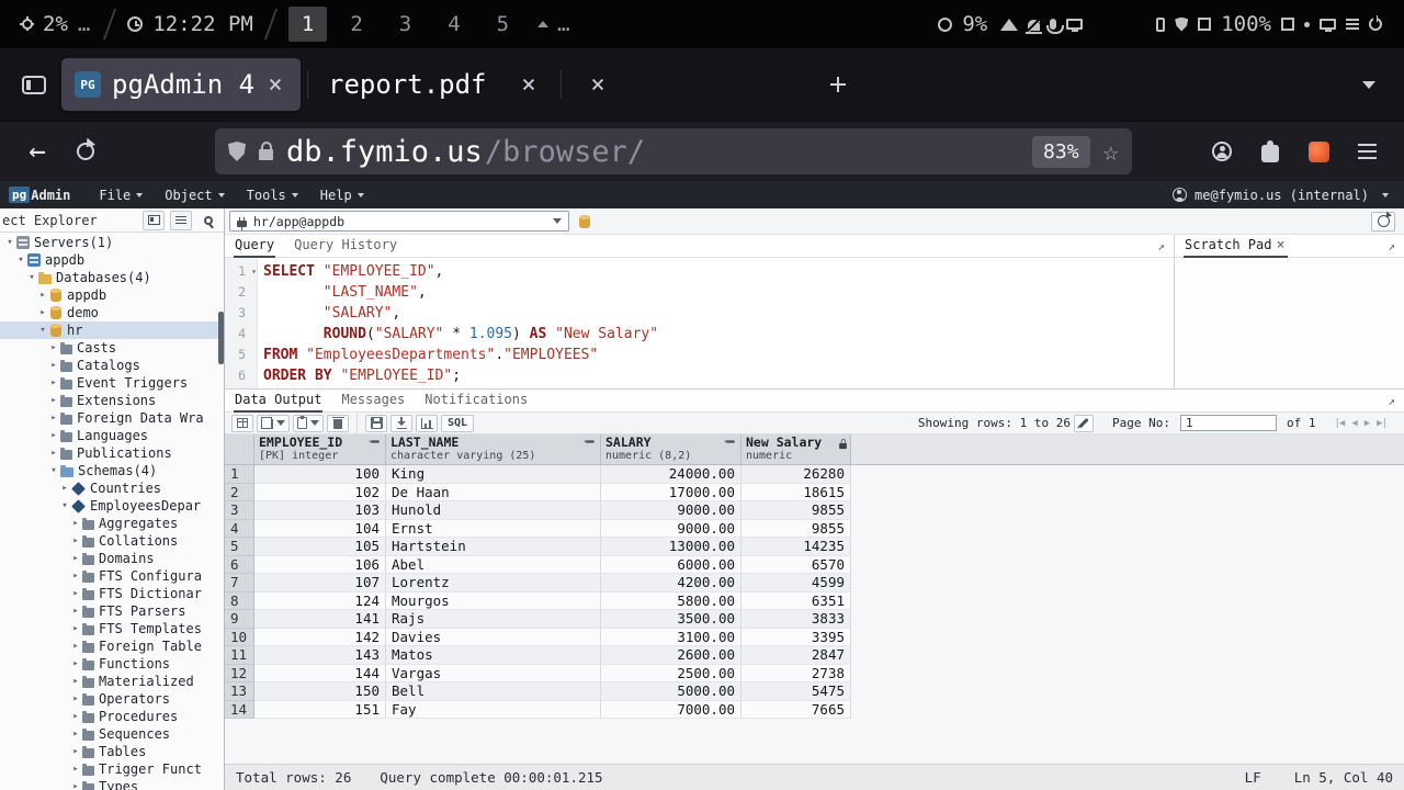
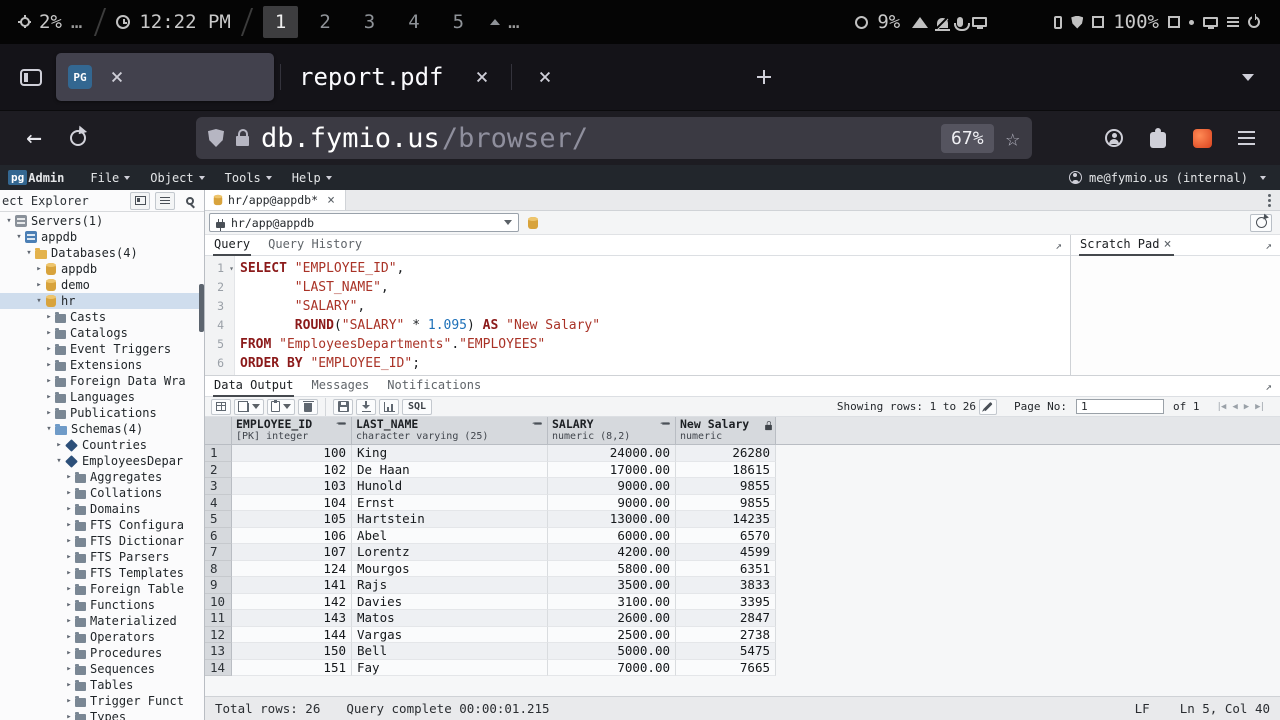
  2%
  …
  12:22 PM
  1
  2
  3
  4
  5
  …
  9%
  100%
  PG
- pgAdmin 4
  report.pdf
  db.fymio.us
  /browser/
- 83%
+ 67%
  pg
  Admin
  File
  Object
  Tools
  Help
  me@fymio.us (internal)
  ect Explorer
  Servers(1)
  appdb
  Databases(4)
  appdb
  demo
  hr
  Casts
  Catalogs
  Event Triggers
  Extensions
  Foreign Data Wra
  Languages
  Publications
  Schemas(4)
  Countries
  EmployeesDepar
  Aggregates
  Collations
  Domains
  FTS Configura
  FTS Dictionar
  FTS Parsers
  FTS Templates
  Foreign Table
  Functions
  Materialized
  Operators
  Procedures
  Sequences
  Tables
  Trigger Funct
  Types
+ hr/app@appdb*
  hr/app@appdb
  Query
  Query History
  1
  2
  3
  4
  5
  6
  SELECT "EMPLOYEE_ID",
  "LAST_NAME",
  "SALARY",
  ROUND("SALARY" * 1.095) AS "New Salary"
  FROM "EmployeesDepartments"."EMPLOYEES"
  ORDER BY "EMPLOYEE_ID";
  Scratch Pad
  Data Output
  Messages
  Notifications
  SQL
  Showing rows: 1 to 26
  Page No:
  1
  of 1
  EMPLOYEE_ID
  [PK] integer
  LAST_NAME
  character varying (25)
  SALARY
  numeric (8,2)
  New Salary
  numeric
  1
  100
  King
  24000.00
  26280
  2
  102
  De Haan
  17000.00
  18615
  3
  103
  Hunold
  9000.00
  9855
  4
  104
  Ernst
  9000.00
  9855
  5
  105
  Hartstein
  13000.00
  14235
  6
  106
  Abel
  6000.00
  6570
  7
  107
  Lorentz
  4200.00
  4599
  8
  124
  Mourgos
  5800.00
  6351
  9
  141
  Rajs
  3500.00
  3833
  10
  142
  Davies
  3100.00
  3395
  11
  143
  Matos
  2600.00
  2847
  12
  144
  Vargas
  2500.00
  2738
  13
  150
  Bell
  5000.00
  5475
  14
  151
  Fay
  7000.00
  7665
  Total rows: 26
  Query complete 00:00:01.215
  LF
  Ln 5, Col 40
